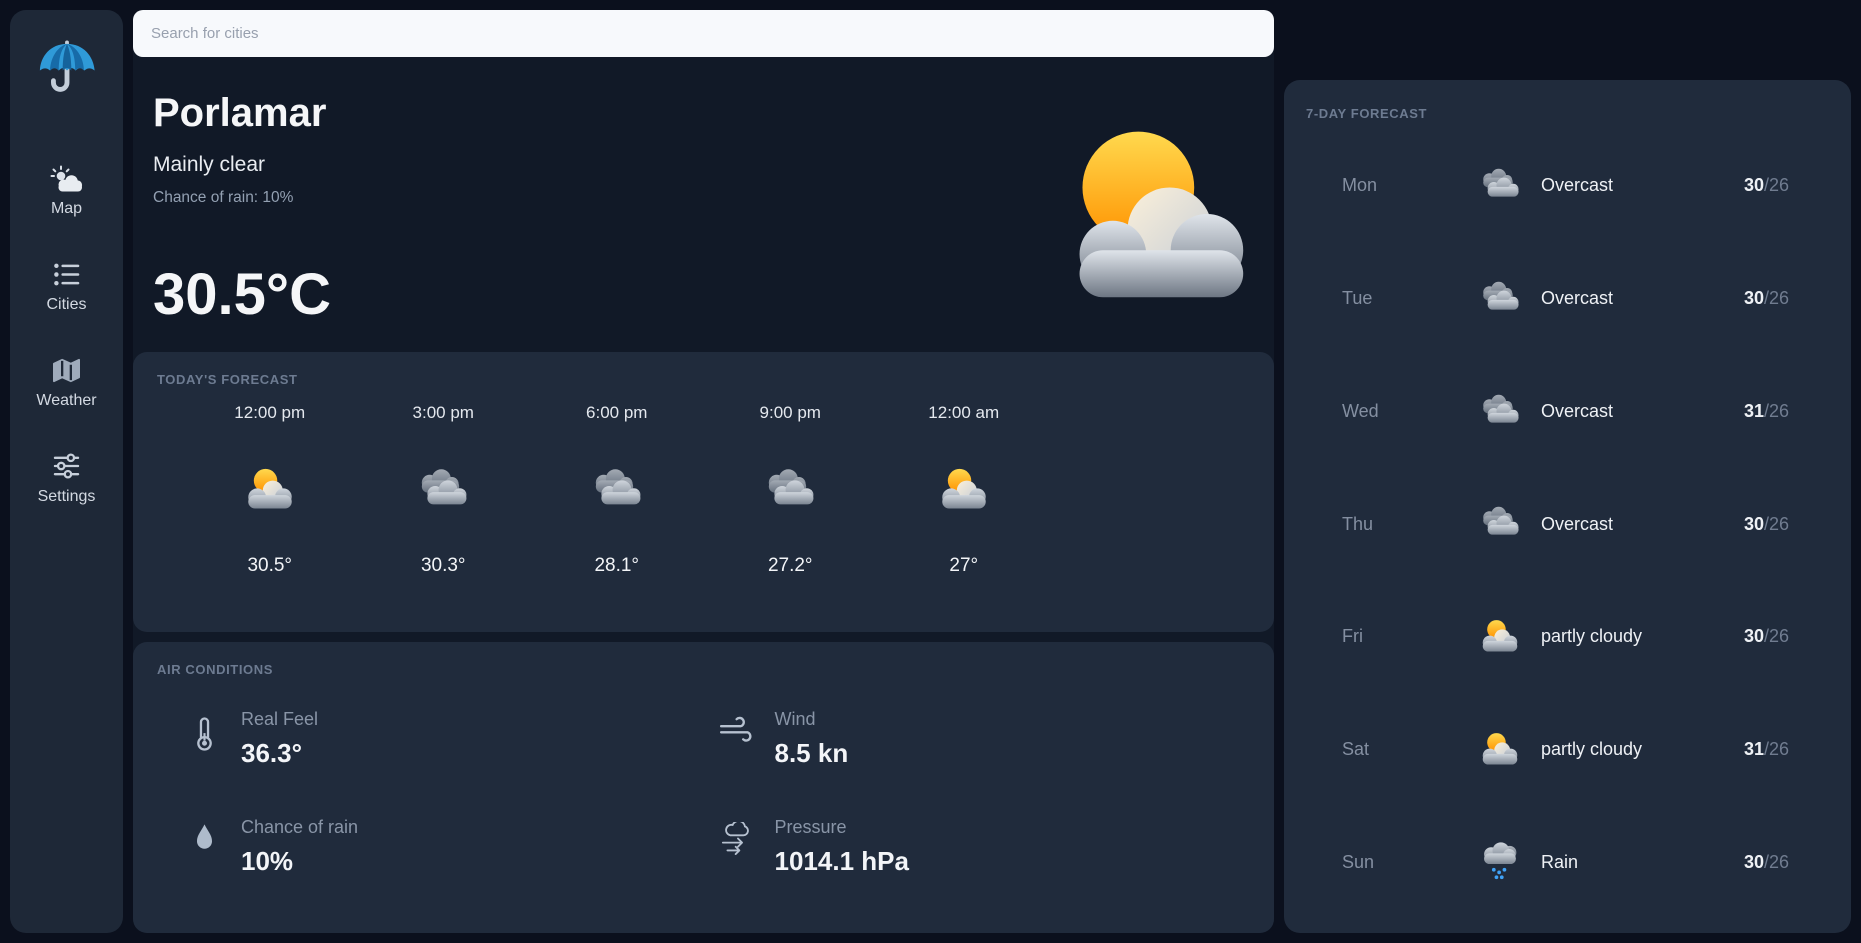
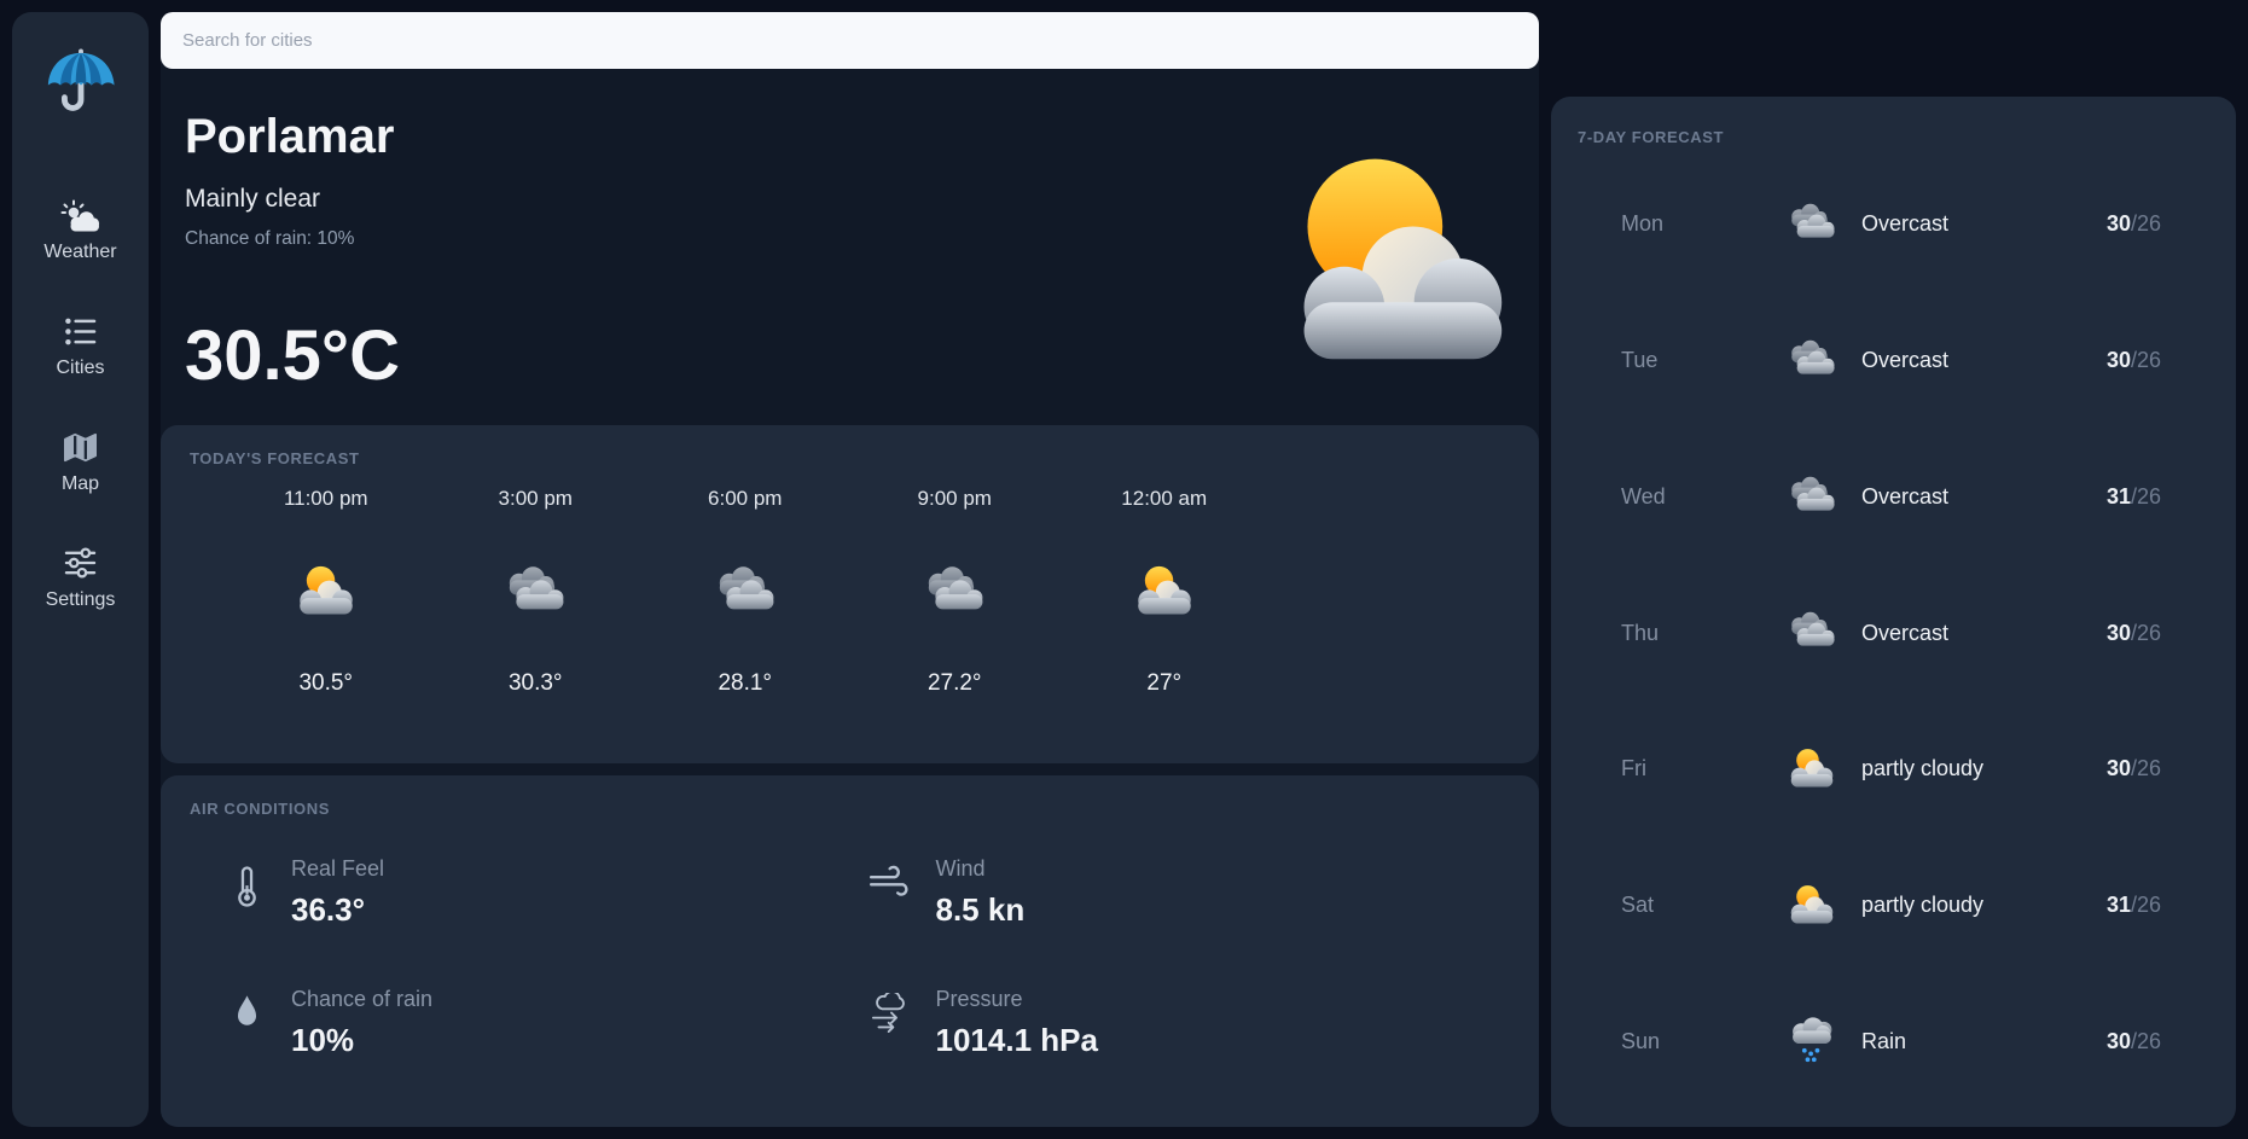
- Map
+ Weather
  Cities
- Weather
+ Map
  Settings
  Search for cities
  Porlamar
  Mainly clear
  Chance of rain: 10%
  30.5°C
  TODAY'S FORECAST
- 12:00 pm
+ 11:00 pm
  30.5°
  3:00 pm
  30.3°
  6:00 pm
  28.1°
  9:00 pm
  27.2°
  12:00 am
  27°
  AIR CONDITIONS
  Real Feel
  36.3°
  Wind
  8.5 kn
  Chance of rain
  10%
  Pressure
  1014.1 hPa
  7-DAY FORECAST
  Mon
  Overcast
  30/26
  Tue
  Overcast
  30/26
  Wed
  Overcast
  31/26
  Thu
  Overcast
  30/26
  Fri
  partly cloudy
  30/26
  Sat
  partly cloudy
  31/26
  Sun
  Rain
  30/26
